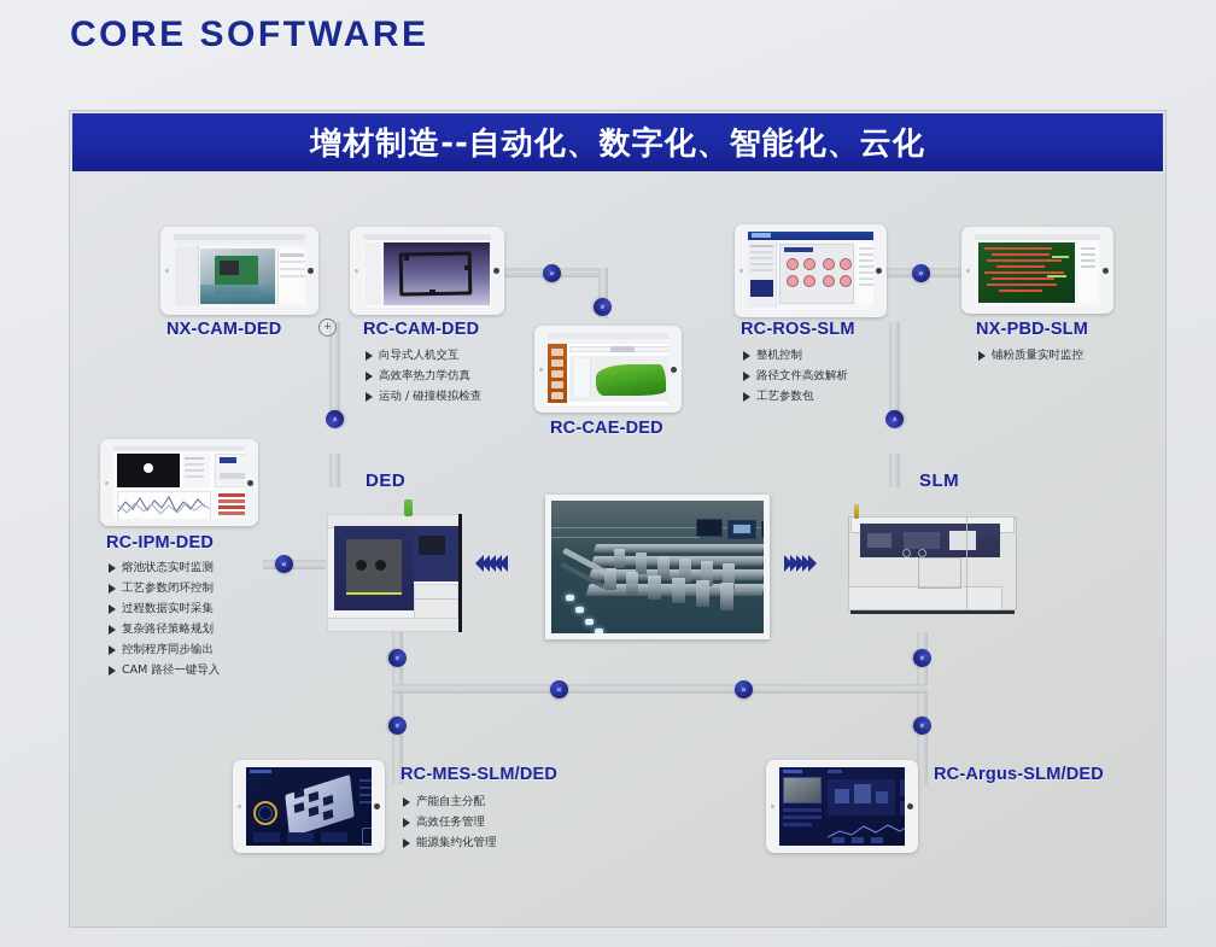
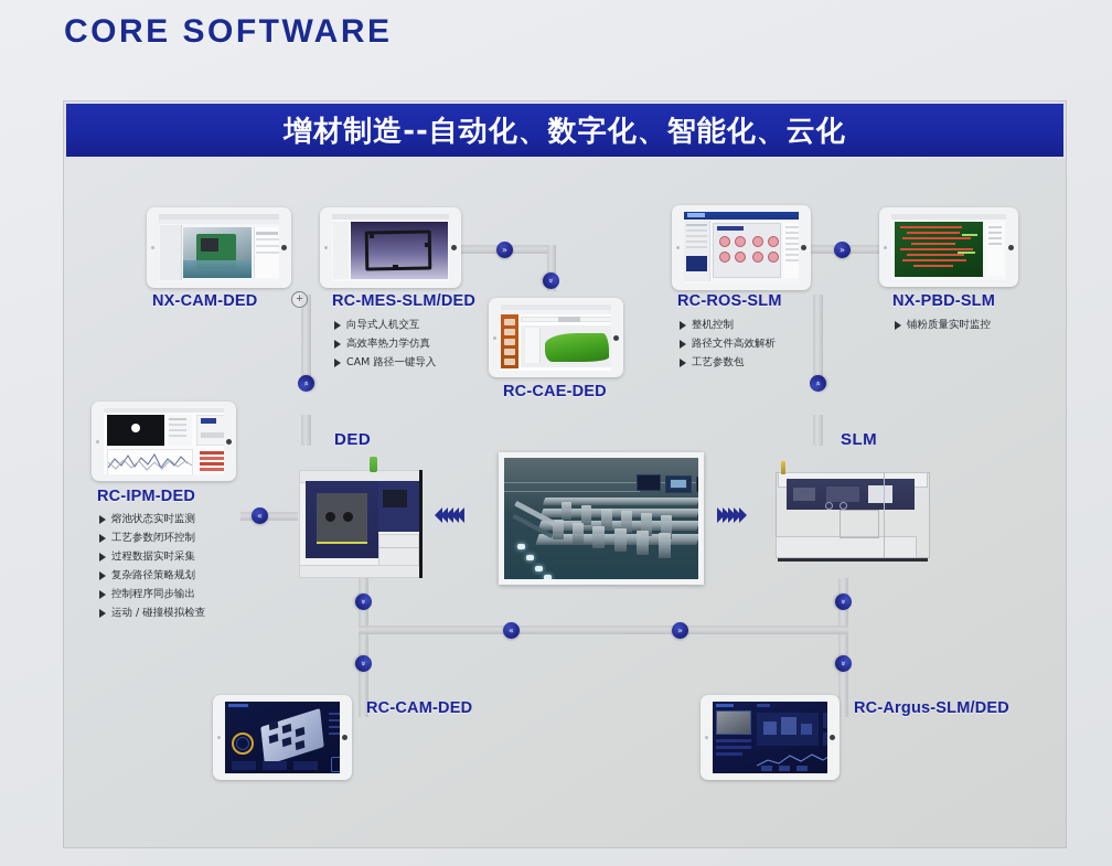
  CORE SOFTWARE
  增材制造--自动化、数字化、智能化、云化
  »
  »
  «
  »
  +
  NX-CAM-DED
- RC-CAM-DED
+ RC-MES-SLM/DED
  向导式人机交互
  高效率热力学仿真
- 运动 / 碰撞模拟检查
+ CAM 路径一键导入
  RC-CAE-DED
  RC-ROS-SLM
  整机控制
  路径文件高效解析
  工艺参数包
  NX-PBD-SLM
  铺粉质量实时监控
  RC-IPM-DED
  熔池状态实时监测
  工艺参数闭环控制
  过程数据实时采集
  复杂路径策略规划
  控制程序同步输出
- CAM 路径一键导入
+ 运动 / 碰撞模拟检查
  DED
  «
  SLM
- RC-MES-SLM/DED
+ RC-CAM-DED
- 产能自主分配
- 高效任务管理
- 能源集约化管理
  RC-Argus-SLM/DED
